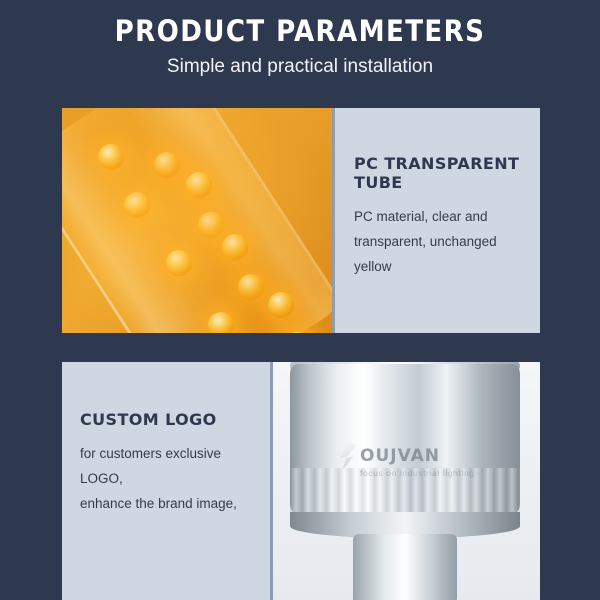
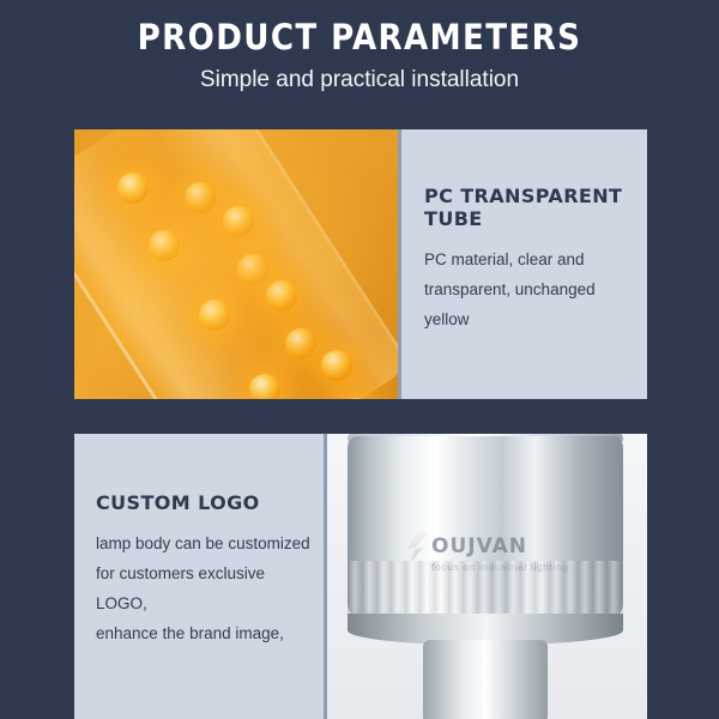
  PRODUCT PARAMETERS
  Simple and practical installation
  PC TRANSPARENT TUBE
  PC material, clear and
  transparent, unchanged yellow
  CUSTOM LOGO
+ lamp body can be customized
  for customers exclusive LOGO,
  enhance the brand image,
  OUJVAN
  focus on industrial lighting
